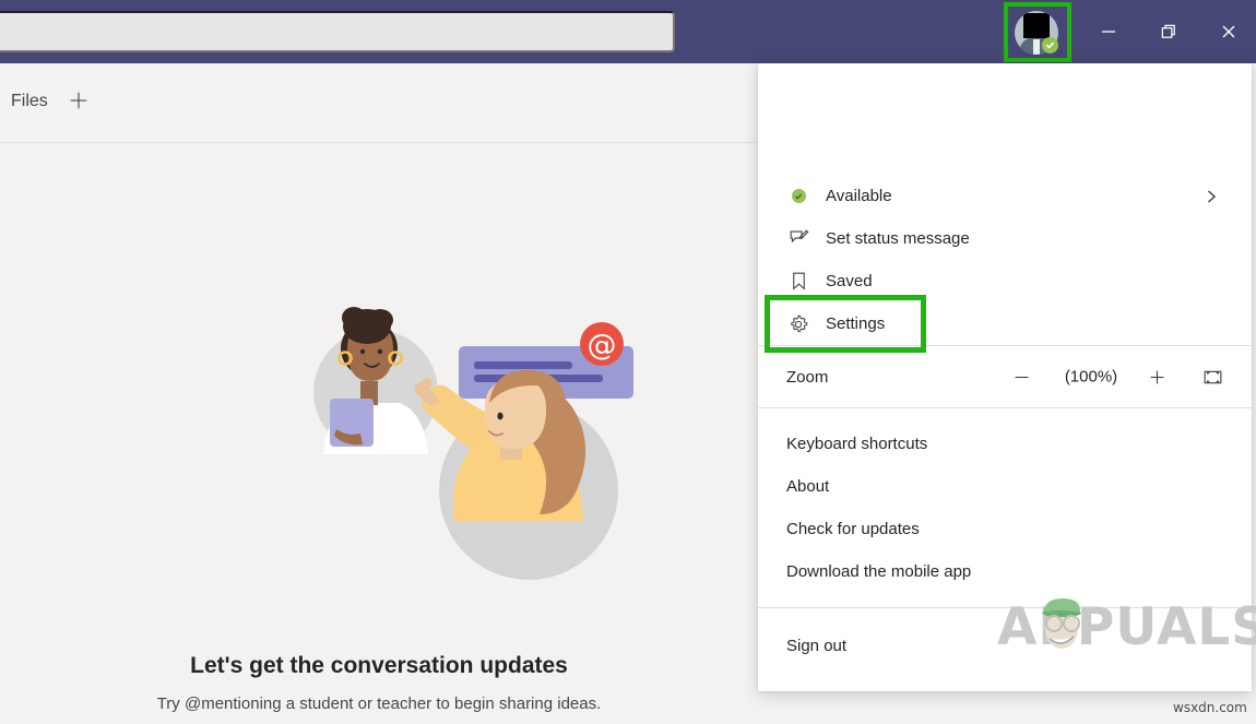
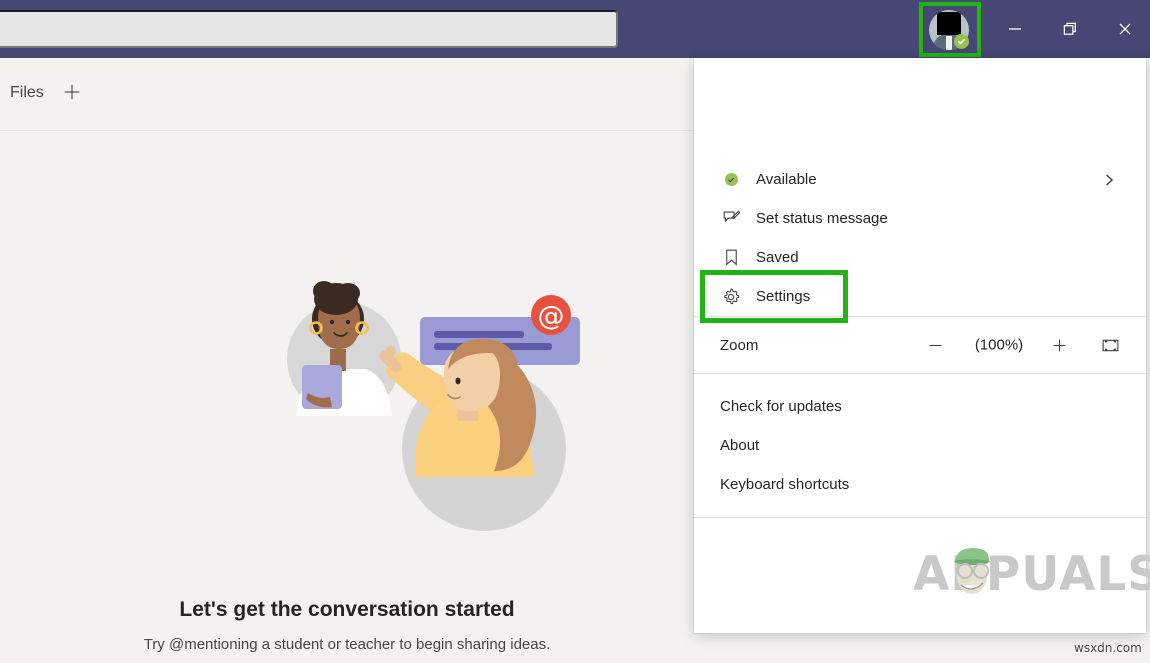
  Files
  @
- Let's get the conversation updates
+ Let's get the conversation started
  Try @mentioning a student or teacher to begin sharing ideas.
  Available
  Set status message
  Saved
  Settings
  Zoom
  (100%)
- Keyboard shortcuts
+ Check for updates
  About
- Check for updates
+ Keyboard shortcuts
- Download the mobile app
- Sign out
  APUALS
  wsxdn.com
